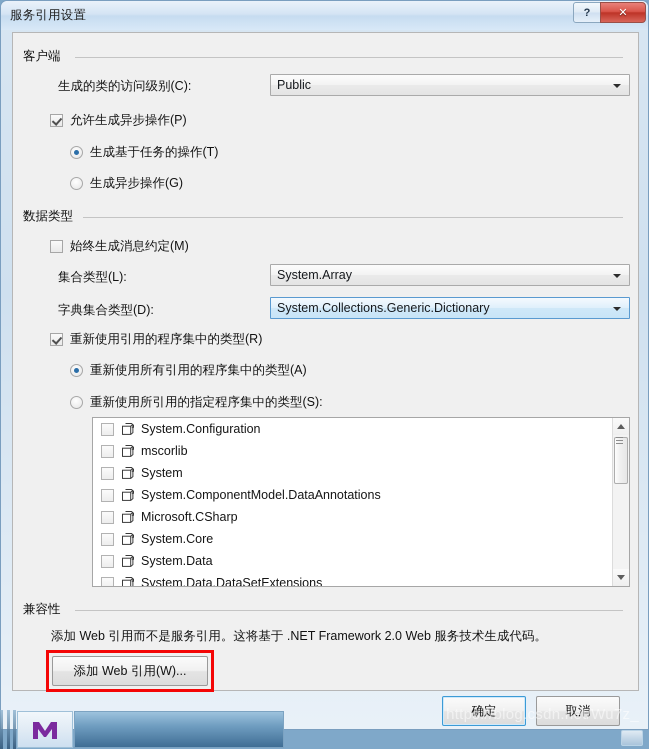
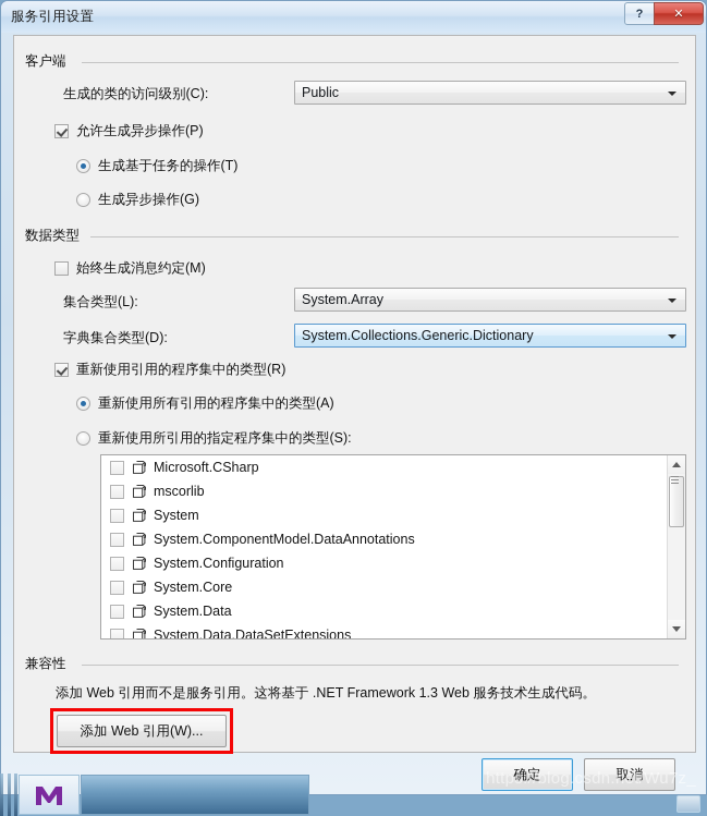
  服务引用设置
  ?
  ✕
  客户端
  生成的类的访问级别(C):
  Public
  允许生成异步操作(P)
  生成基于任务的操作(T)
  生成异步操作(G)
  数据类型
  始终生成消息约定(M)
  集合类型(L):
  System.Array
  字典集合类型(D):
  System.Collections.Generic.Dictionary
  重新使用引用的程序集中的类型(R)
  重新使用所有引用的程序集中的类型(A)
  重新使用所引用的指定程序集中的类型(S):
- System.Configuration
+ Microsoft.CSharp
  mscorlib
  System
  System.ComponentModel.DataAnnotations
- Microsoft.CSharp
+ System.Configuration
  System.Core
  System.Data
  System.Data.DataSetExtensions
  兼容性
- 添加 Web 引用而不是服务引用。这将基于 .NET Framework 2.0 Web 服务技术生成代码。
+ 添加 Web 引用而不是服务引用。这将基于 .NET Framework 1.3 Web 服务技术生成代码。
  添加 Web 引用(W)...
  确定
  取消
  https://blog.csdn.net/Wu7z_
